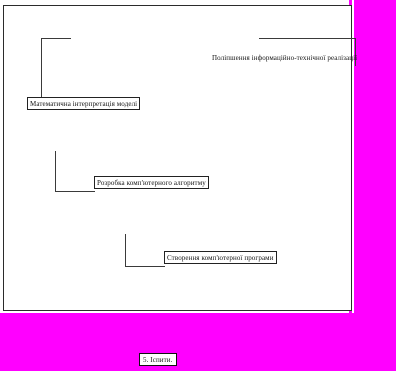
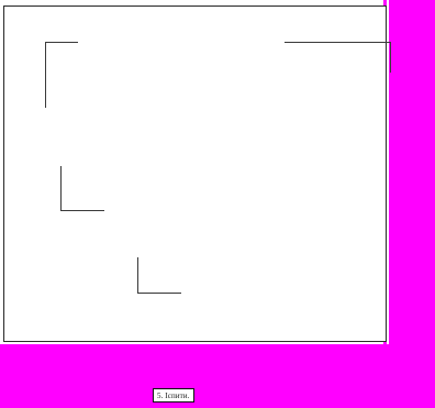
- Математична інтерпретація моделі
- Розробка комп'ютерного алгоритму
- Створення комп'ютерної програми
- Поліпшення інформаційно-технічної реалізації
  5. Іспити.
